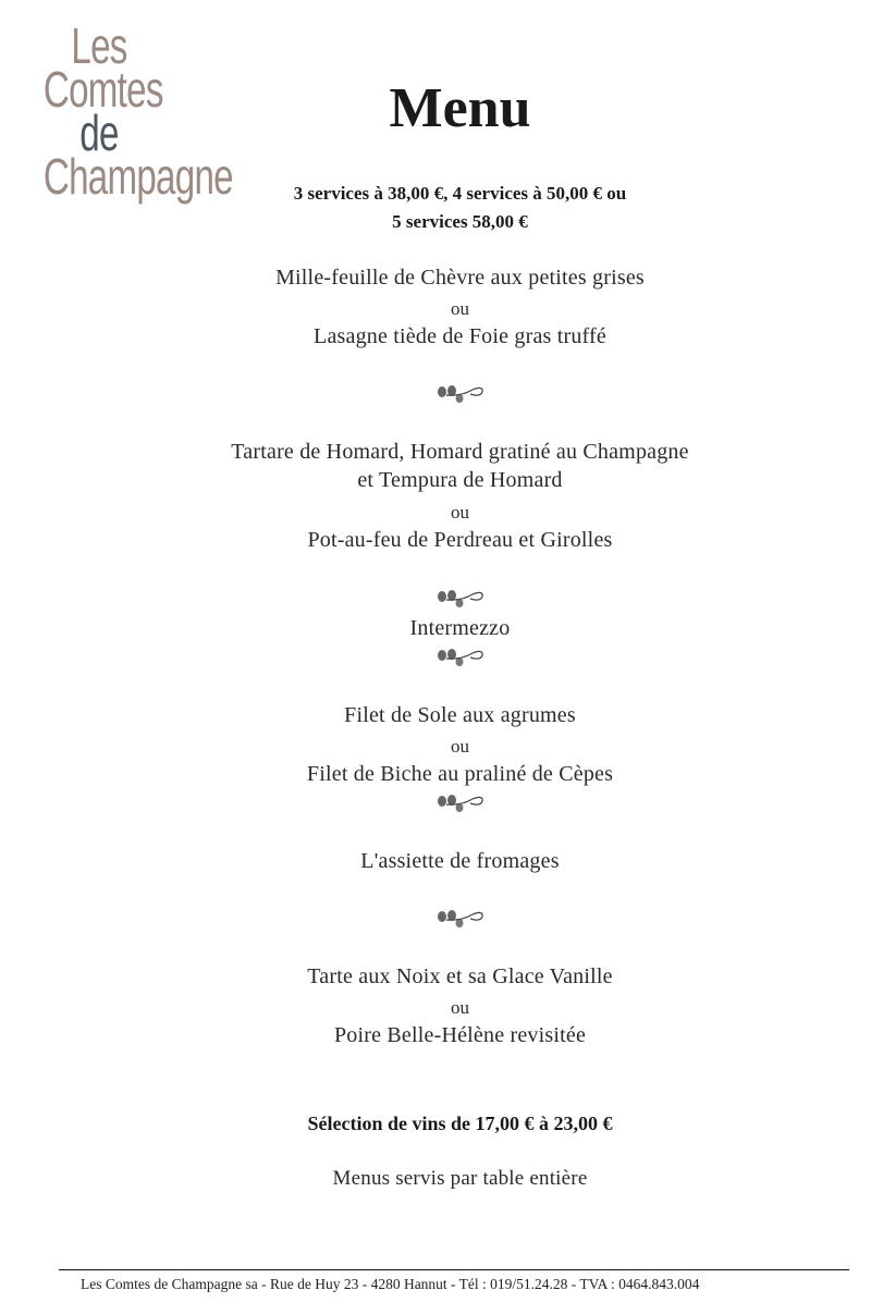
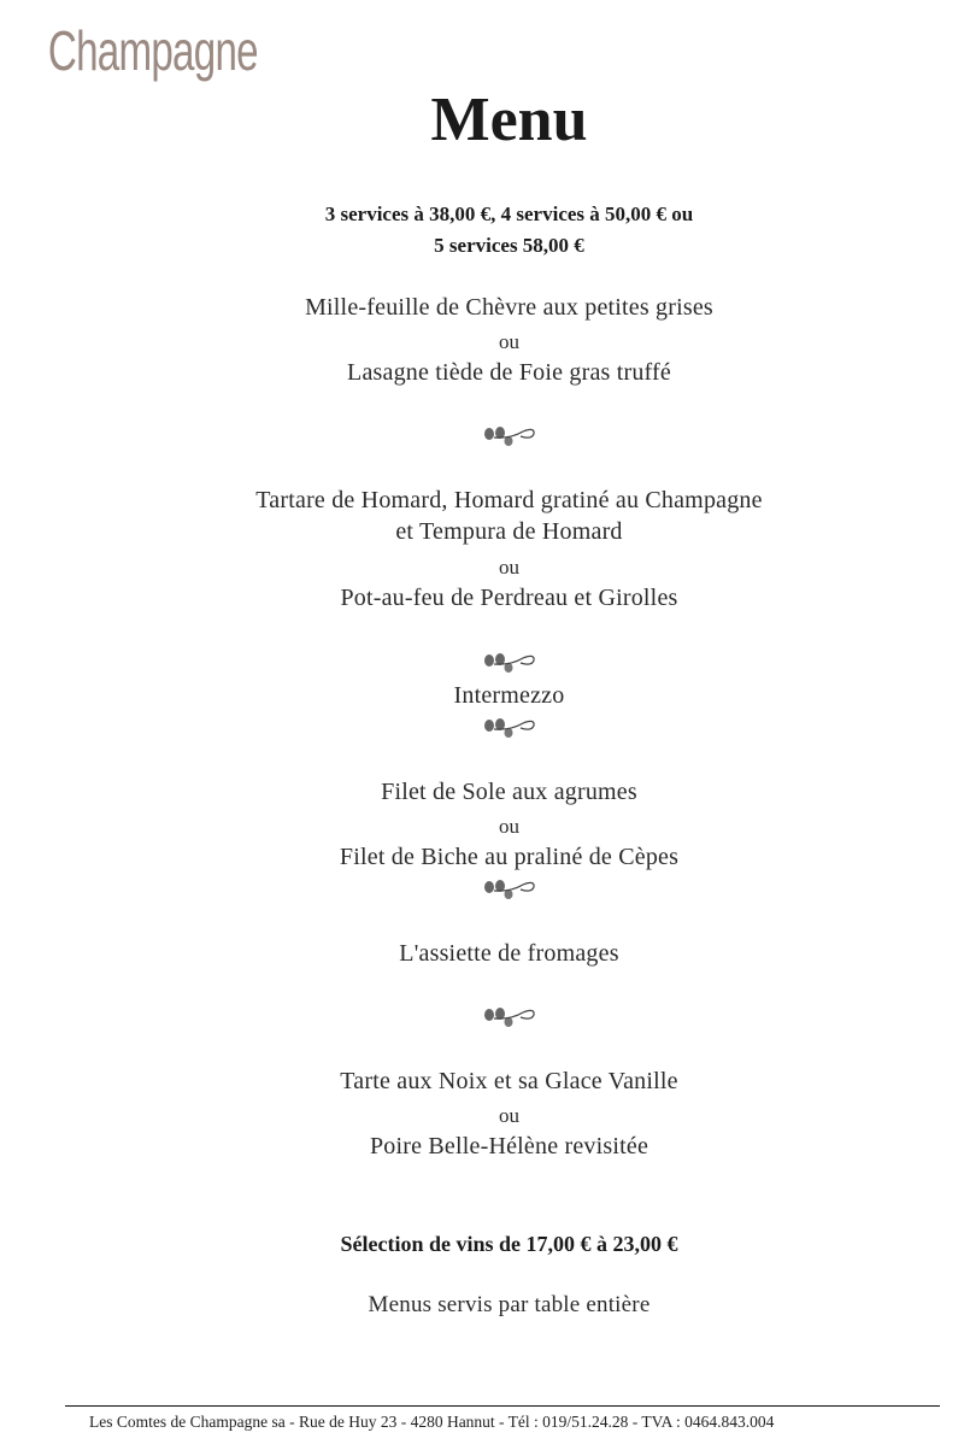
- Les Comtes
- de
  Champagne
  Menu
  3 services à 38,00 €, 4 services à 50,00 € ou
  5 services 58,00 €
  Mille-feuille de Chèvre aux petites grises
  ou
  Lasagne tiède de Foie gras truffé
  Tartare de Homard, Homard gratiné au Champagne
  et Tempura de Homard
  ou
  Pot-au-feu de Perdreau et Girolles
  Intermezzo
  Filet de Sole aux agrumes
  ou
  Filet de Biche au praliné de Cèpes
  L'assiette de fromages
  Tarte aux Noix et sa Glace Vanille
  ou
  Poire Belle-Hélène revisitée
  Sélection de vins de 17,00 € à 23,00 €
  Menus servis par table entière
  Les Comtes de Champagne sa - Rue de Huy 23 - 4280 Hannut - Tél : 019/51.24.28 - TVA : 0464.843.004
